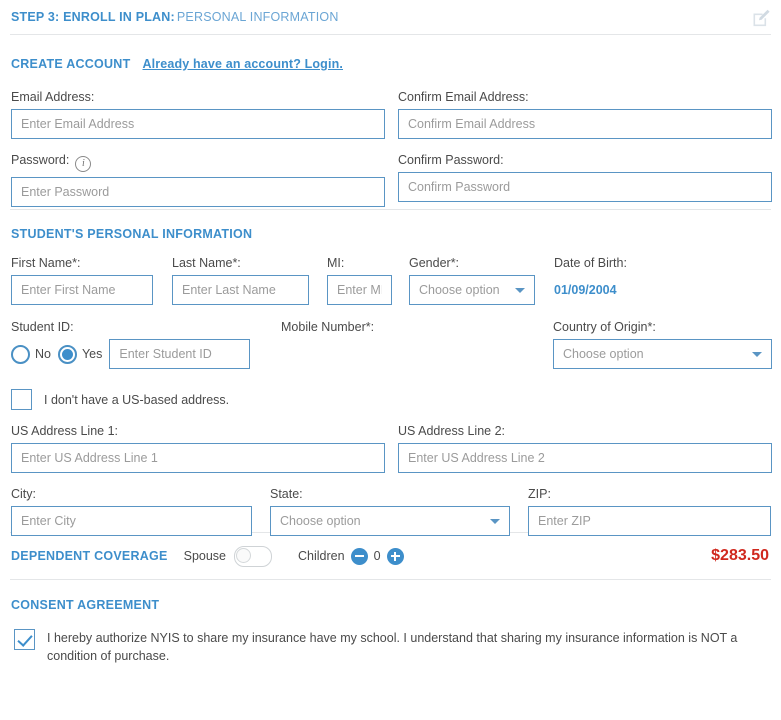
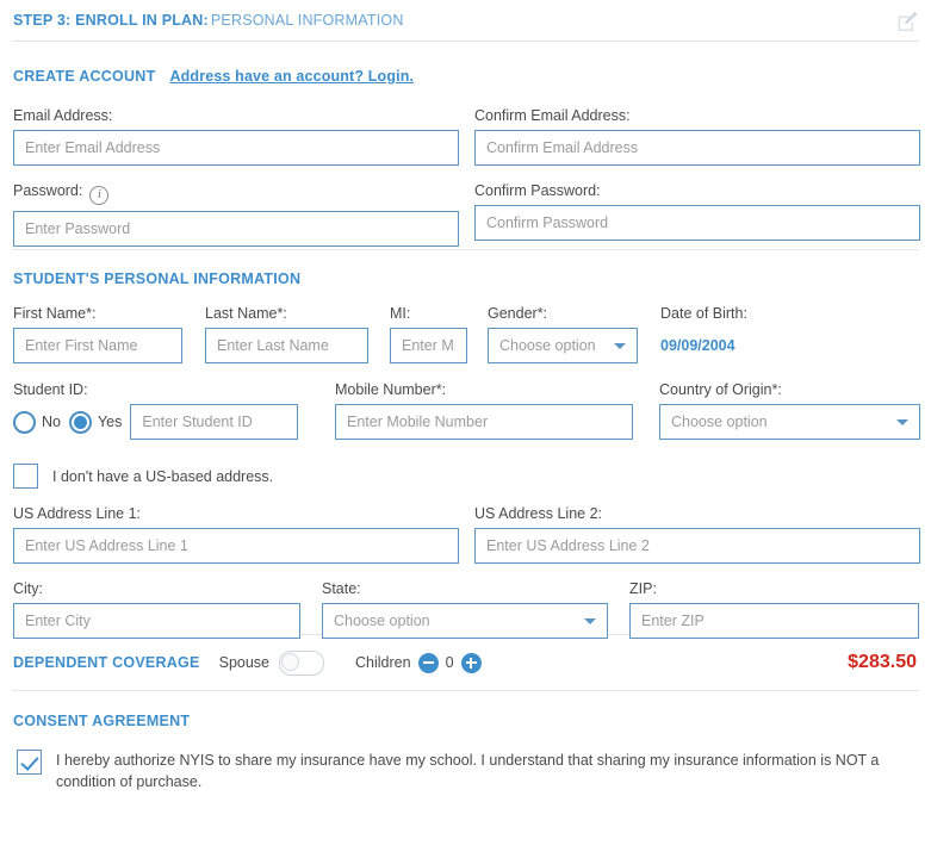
  STEP 3: ENROLL IN PLAN: PERSONAL INFORMATION
  CREATE ACCOUNT
- Already have an account? Login.
+ Address have an account? Login.
  Email Address:
  Enter Email Address
  Confirm Email Address:
  Confirm Email Address
  Password: i
  Enter Password
  Confirm Password:
  Confirm Password
  STUDENT'S PERSONAL INFORMATION
  First Name*:
  Enter First Name
  Last Name*:
  Enter Last Name
  MI:
  Enter M
  Gender*:
  Choose option
  Date of Birth:
- 01/09/2004
+ 09/09/2004
  Student ID:
  No
  Yes
  Enter Student ID
  Mobile Number*:
+ Enter Mobile Number
  Country of Origin*:
  Choose option
  I don't have a US-based address.
  US Address Line 1:
  Enter US Address Line 1
  US Address Line 2:
  Enter US Address Line 2
  City:
  Enter City
  State:
  Choose option
  ZIP:
  Enter ZIP
  DEPENDENT COVERAGE
  Spouse
  Children
  0
  $283.50
  CONSENT AGREEMENT
  I hereby authorize NYIS to share my insurance have my school. I understand that sharing my insurance information is NOT a condition of purchase.
